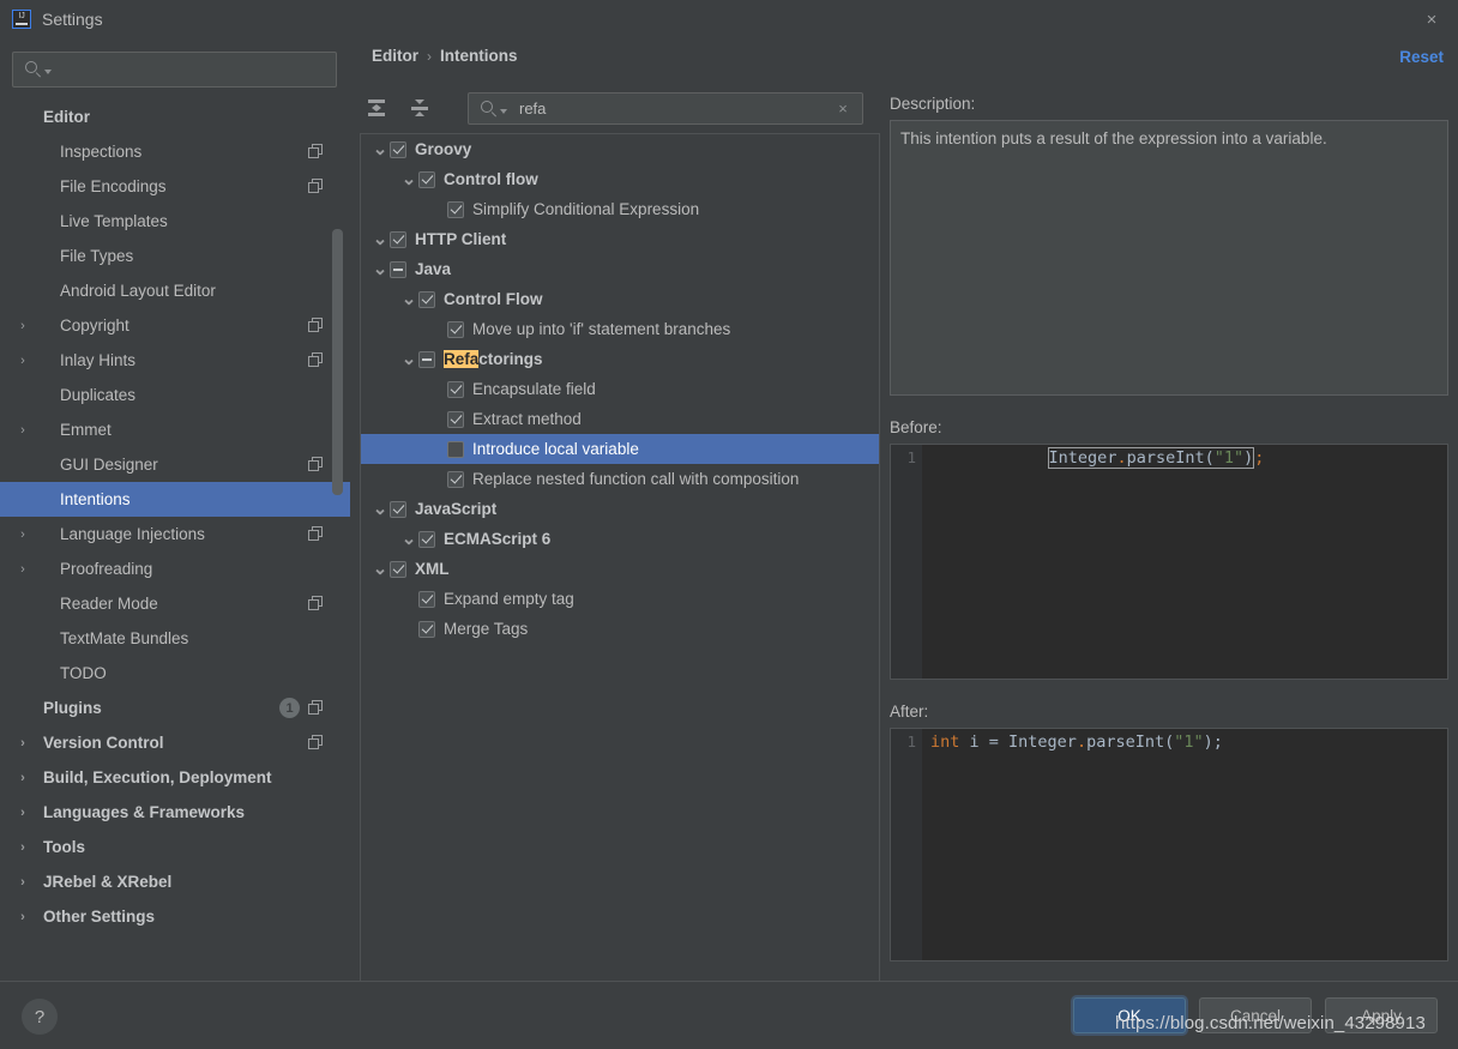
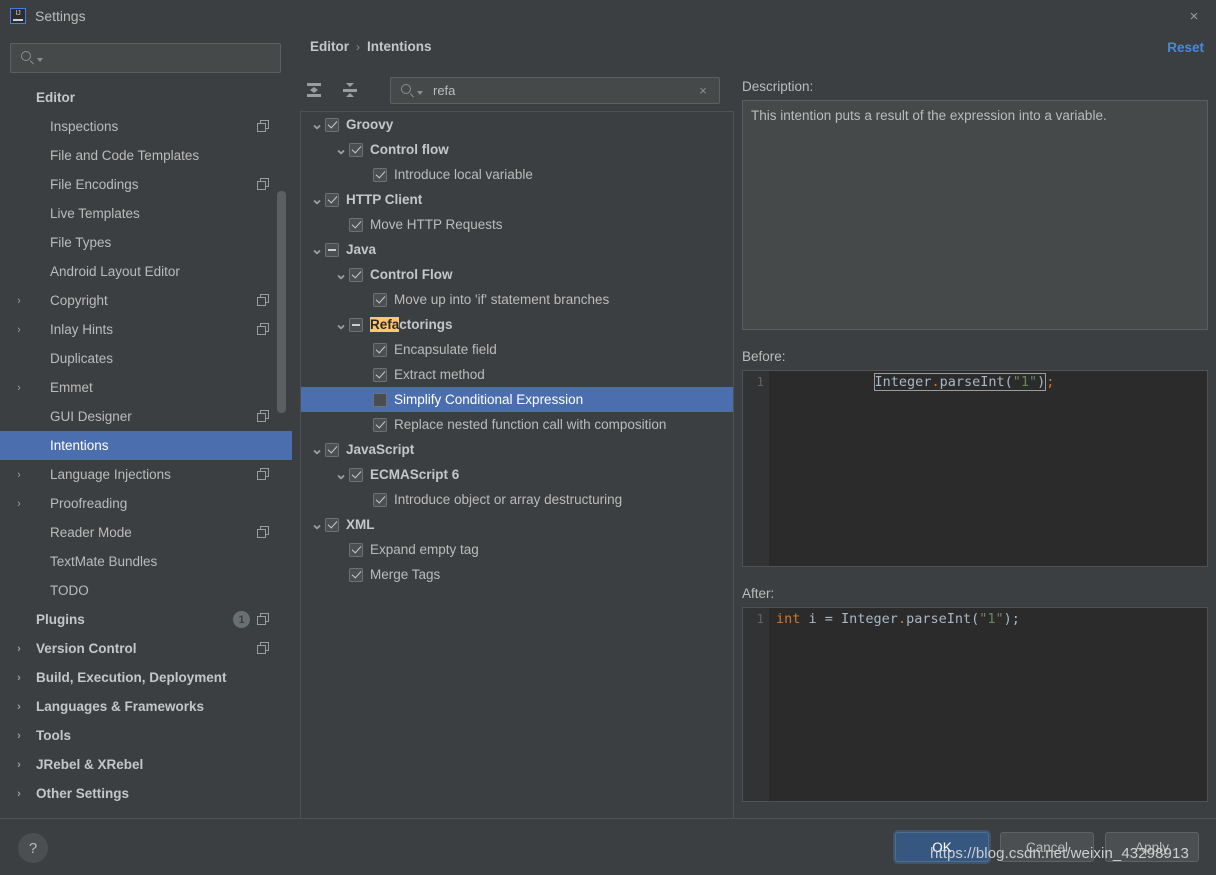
  Settings
  ×
  Editor
  Inspections
+ File and Code Templates
  File Encodings
  Live Templates
  File Types
  Android Layout Editor
  ›
  Copyright
  ›
  Inlay Hints
  Duplicates
  ›
  Emmet
  GUI Designer
  Intentions
  ›
  Language Injections
  ›
  Proofreading
  Reader Mode
  TextMate Bundles
  TODO
  Plugins
  1
  ›
  Version Control
  ›
  Build, Execution, Deployment
  ›
  Languages & Frameworks
  ›
  Tools
  ›
  JRebel & XRebel
  ›
  Other Settings
  Editor
  ›
  Intentions
  Reset
  refa
  ×
  ⌄
  Groovy
  ⌄
  Control flow
- Simplify Conditional Expression
+ Introduce local variable
  ⌄
  HTTP Client
+ Move HTTP Requests
  ⌄
  Java
  ⌄
  Control Flow
  Move up into 'if' statement branches
  ⌄
  Refactorings
  Encapsulate field
  Extract method
- Introduce local variable
+ Simplify Conditional Expression
  Replace nested function call with composition
  ⌄
  JavaScript
  ⌄
  ECMAScript 6
+ Introduce object or array destructuring
  ⌄
  XML
  Expand empty tag
  Merge Tags
  Description:
  This intention puts a result of the expression into a variable.
  Before:
  1
  Integer.parseInt("1");
  After:
  1
  int i = Integer.parseInt("1");
  ?
  OK
  Cancel
  Apply
  https://blog.csdn.net/weixin_43298913
